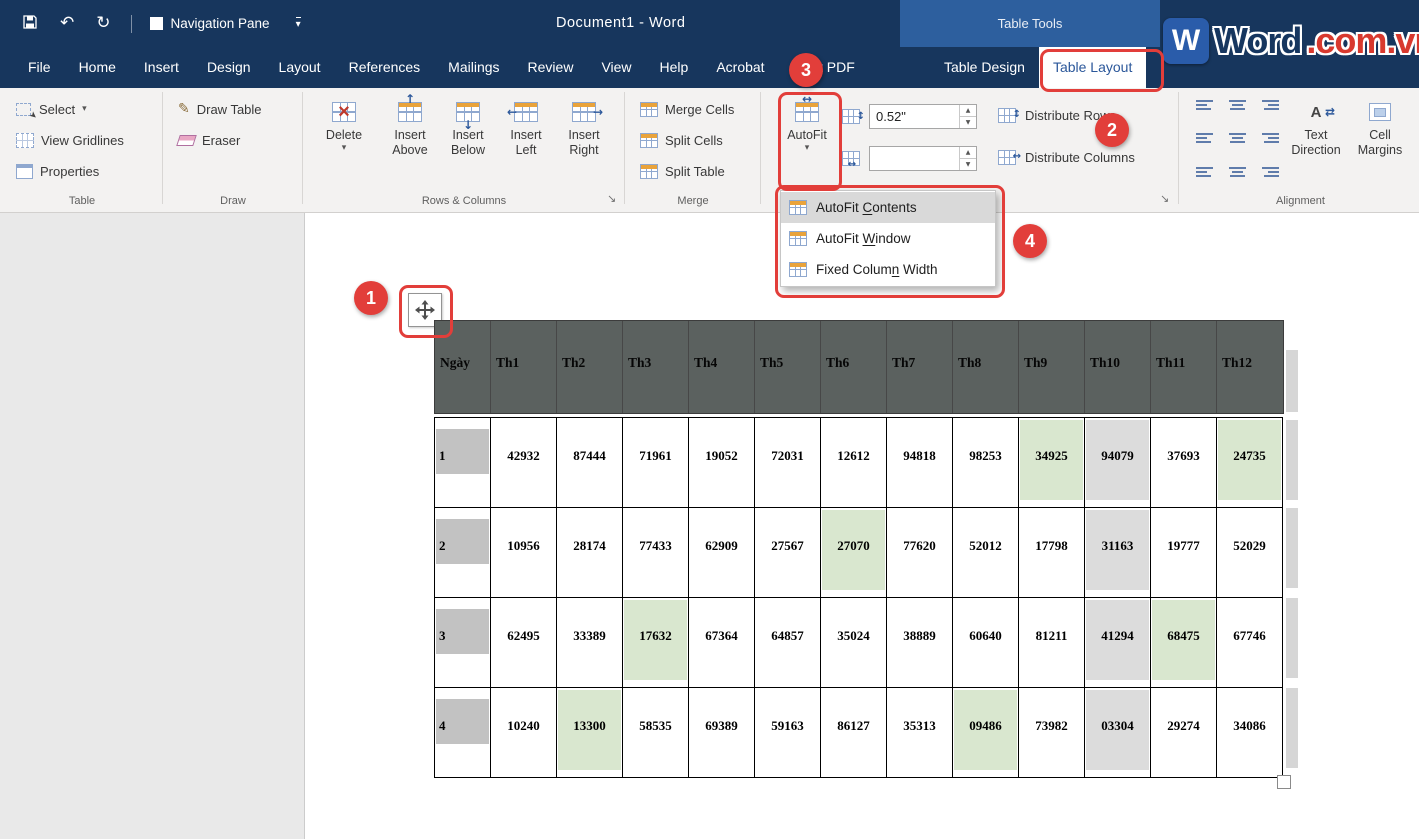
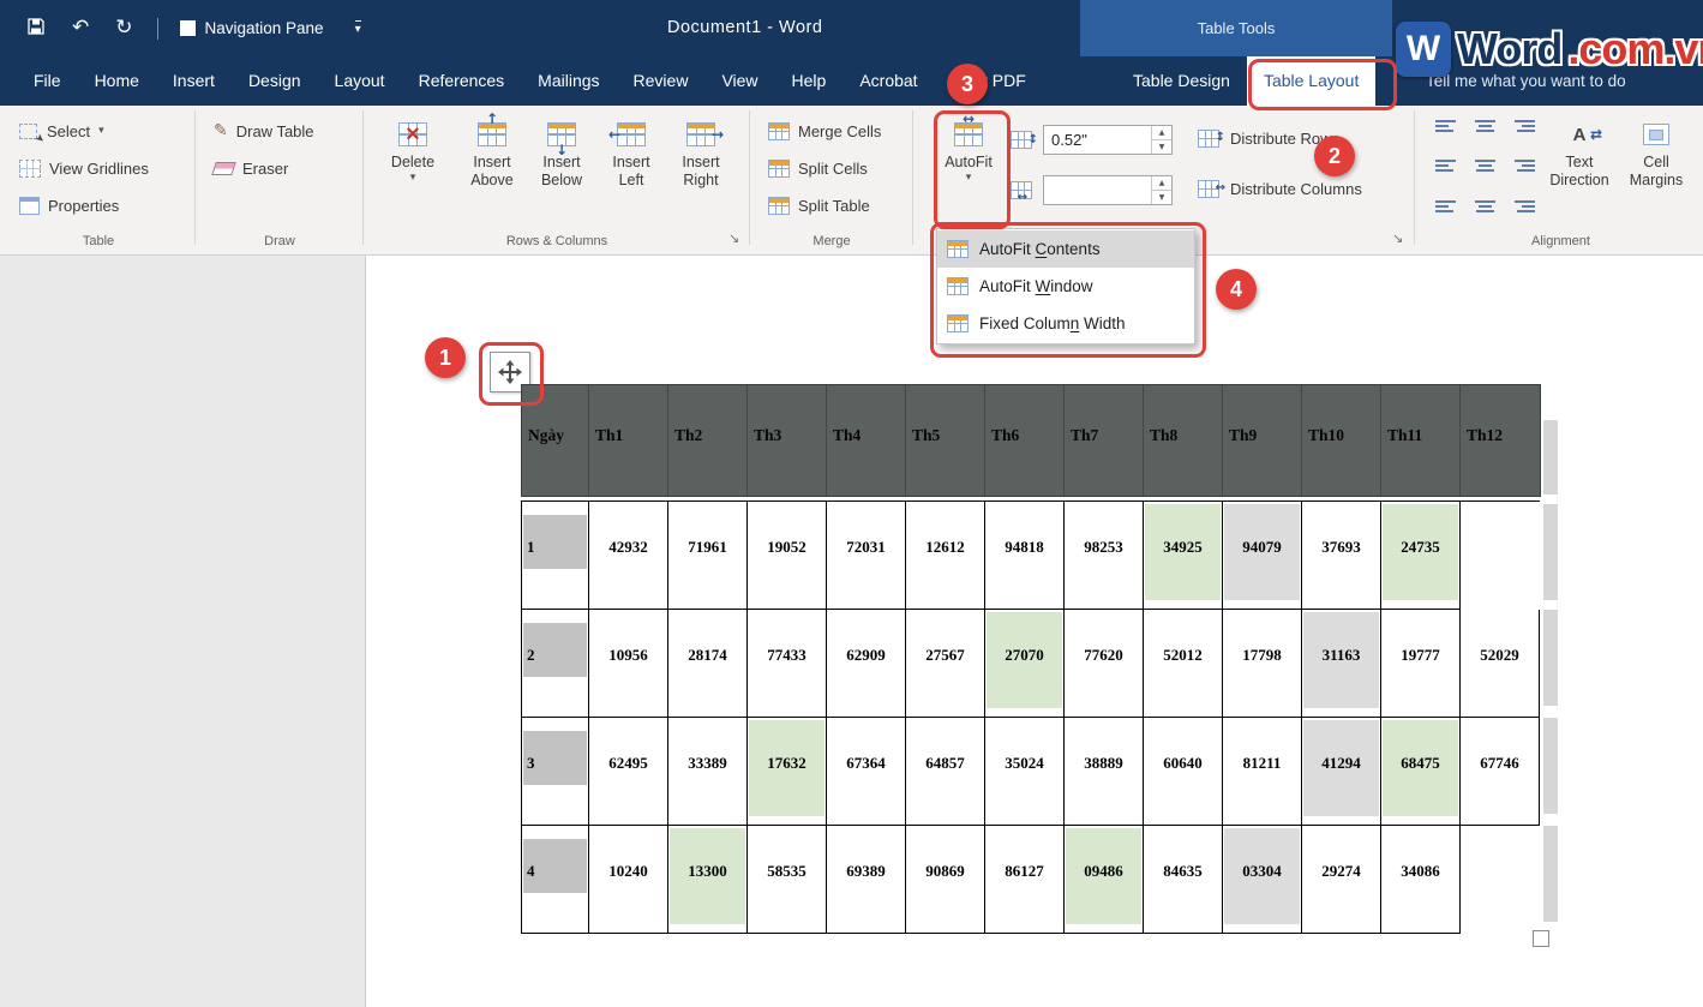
  ↶
  ↻
  Navigation Pane
  ▾
  Document1 - Word
  Table Tools
  File
  Home
  Insert
  Design
  Layout
  References
  Mailings
  Review
  View
  Help
  Acrobat
  Table Design
  Table Layout
+ Tell me what you want to do
  Select
  ▾
  View Gridlines
  Properties
  Table
  ✎
  Draw Table
  Eraser
  Draw
  ×
  Delete
  ▾
  ↑
  Insert
  Above
  ↓
  Insert
  Below
  ←
  Insert
  Left
  →
  Insert
  Right
  Rows & Columns
  ↘
  Merge Cells
  Split Cells
  Split Table
  Merge
  ↔
  AutoFit
  ▾
  ↕
  0.52"
  ↔
  ↕
  Distribute Ro
  ↔
  Distribute Columns
  ↘
  A
  ⇄
  Text
  Direction
  Cell
  Margins
  Alignment
  Ngày
  Th1
  Th2
  Th3
  Th4
  Th5
  Th6
  Th7
  Th8
  Th9
  Th10
  Th11
  Th12
  1
  42932
- 87444
  71961
  19052
  72031
  12612
  94818
  98253
  34925
  94079
  37693
  24735
  2
  10956
  28174
  77433
  62909
  27567
  27070
  77620
  52012
  17798
  31163
  19777
  52029
  3
  62495
  33389
  17632
  67364
  64857
  35024
  38889
  60640
  81211
  41294
  68475
  67746
  4
  10240
  13300
  58535
  69389
- 59163
+ 90869
  86127
- 35313
  09486
- 73982
+ 84635
  03304
  29274
  34086
  W
  Word
  .com.v
  AutoFit Contents
  AutoFit Window
  Fixed Column Width
  1
  2
  3
  4
